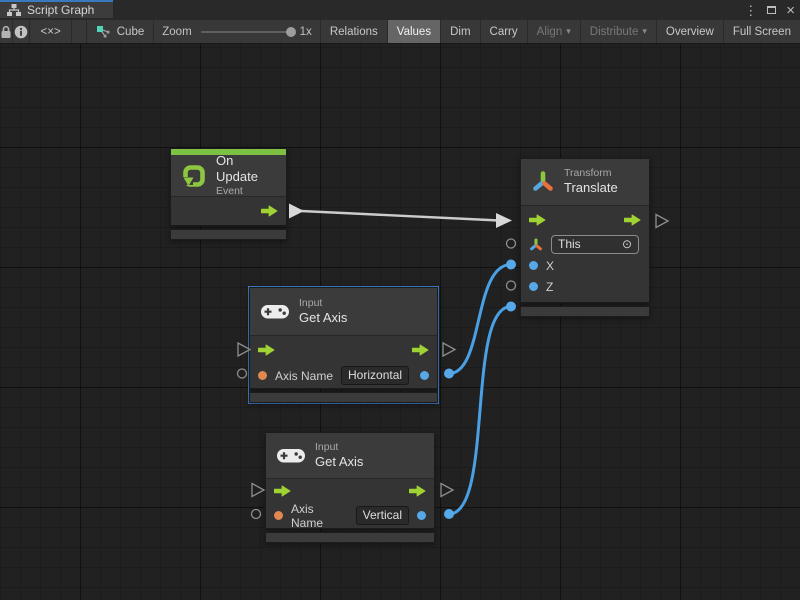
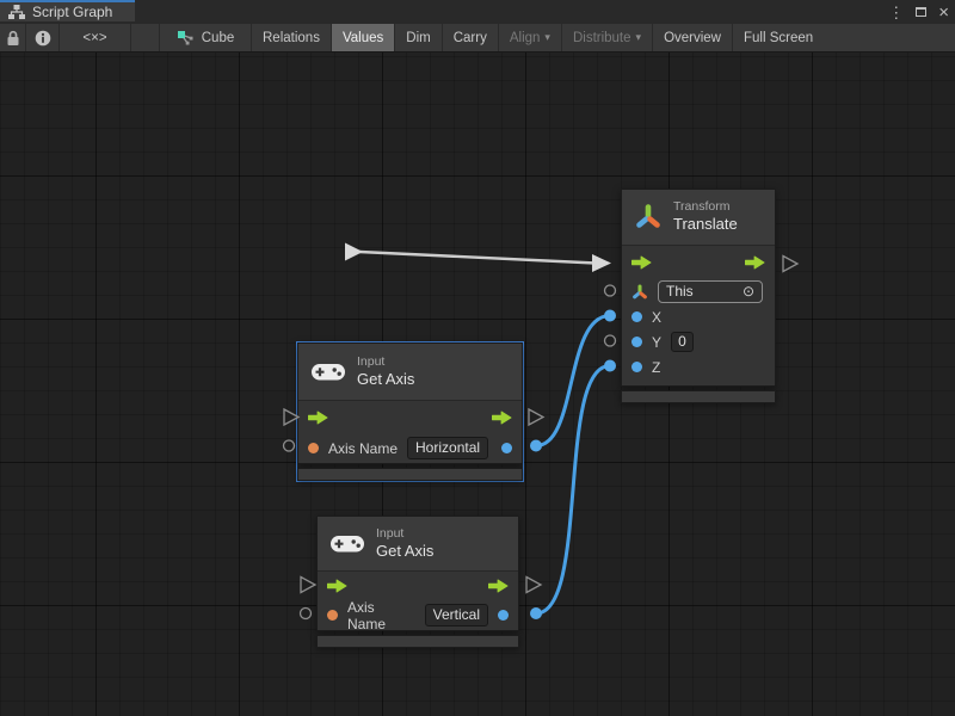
  Script Graph
  ⋮
  ×
  <×>
  Cube
- Zoom
- 1x
  Relations
  Values
  Dim
  Carry
  Align
  ▾
  Distribute
  ▾
  Overview
  Full Screen
- On Update
- Event
  Transform
  Translate
  This
  ⊙
  X
+ Y
+ 0
  Z
  Input
  Get Axis
  Axis Name
  Horizontal
  Input
  Get Axis
  Axis Name
  Vertical
